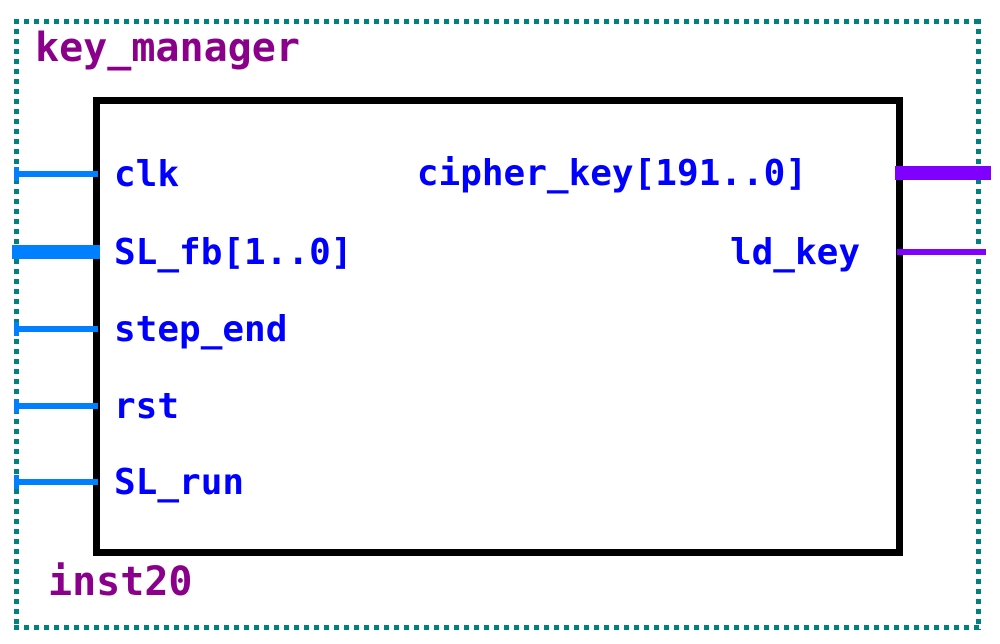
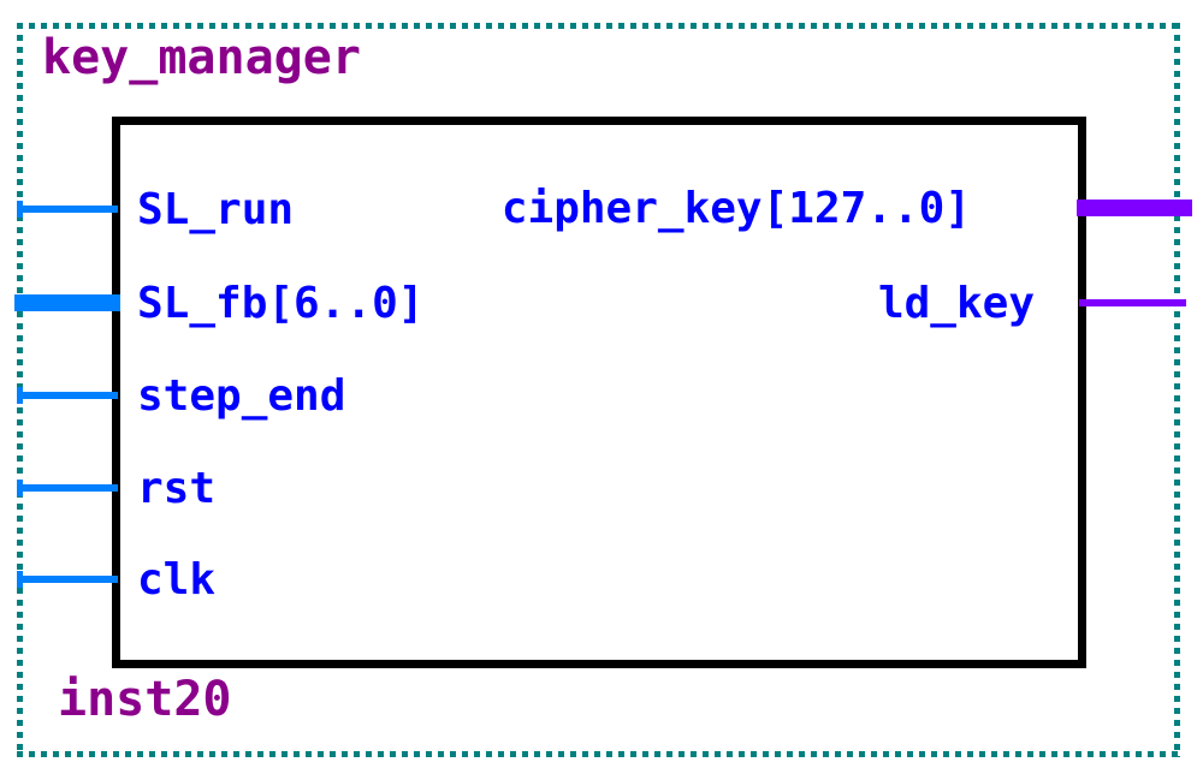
  key_manager
- clk
+ SL_run
- SL_fb[1..0]
+ SL_fb[6..0]
  step_end
  rst
- SL_run
+ clk
- cipher_key[191..0]
+ cipher_key[127..0]
  ld_key
  inst20
